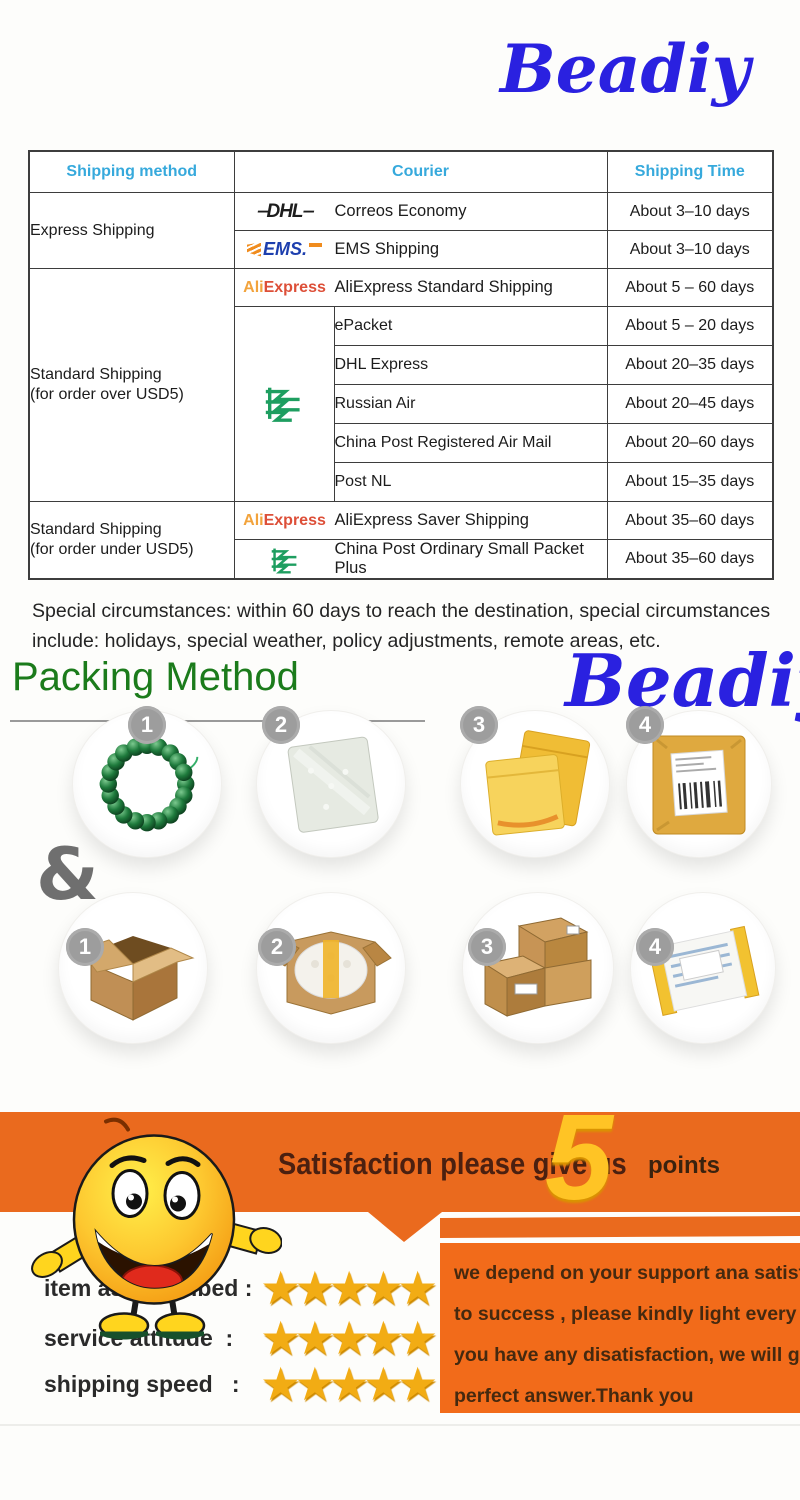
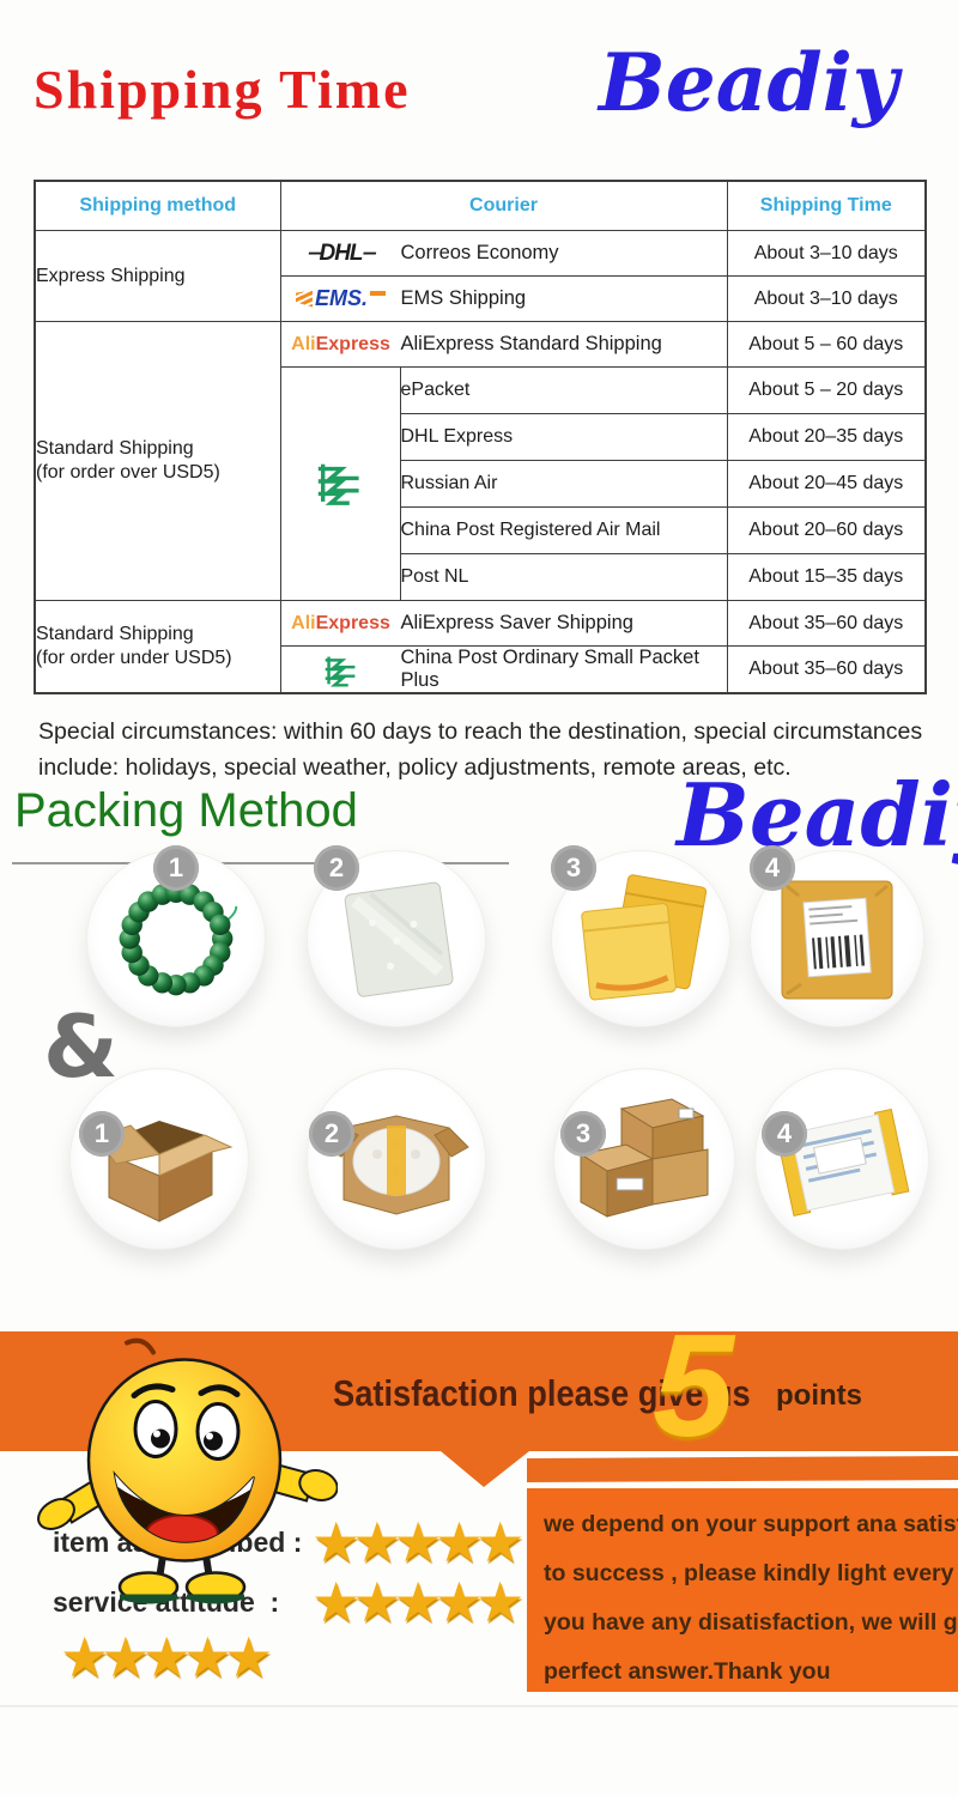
+ Shipping Time
  Beadiy
  Shipping method	Courier	Shipping Time
  Express Shipping	DHL Correos Economy	About 3–10 days
  EMS. EMS Shipping	About 3–10 days
  Standard Shipping (for order over USD5)	AliExpress AliExpress Standard Shipping	About 5 – 60 days
  	ePacket	About 5 – 20 days
  DHL Express	About 20–35 days
  Russian Air	About 20–45 days
  China Post Registered Air Mail	About 20–60 days
  Post NL	About 15–35 days
  Standard Shipping (for order under USD5)	AliExpress AliExpress Saver Shipping	About 35–60 days
  China Post Ordinary Small Packet Plus	About 35–60 days
  Special circumstances: within 60 days to reach the destination, special circumstances
  include: holidays, special weather, policy adjustments, remote areas, etc.
  Packing Method
  Beadi
  1
  2
  3
  4
  &
  1
  2
  3
  4
  Satisfaction please give us
  5
  points
  ★★★★★
  ★★★★★
- shipping speed :
  ★★★★★
  we depend on your support ana satis
  to success , please kindly light every
  you have any disatisfaction, we will g
  perfect answer.Thank you
